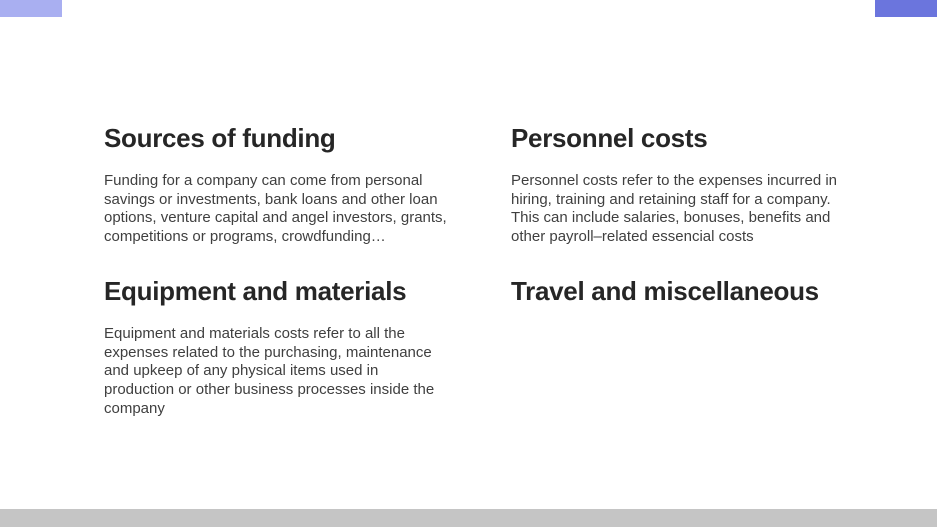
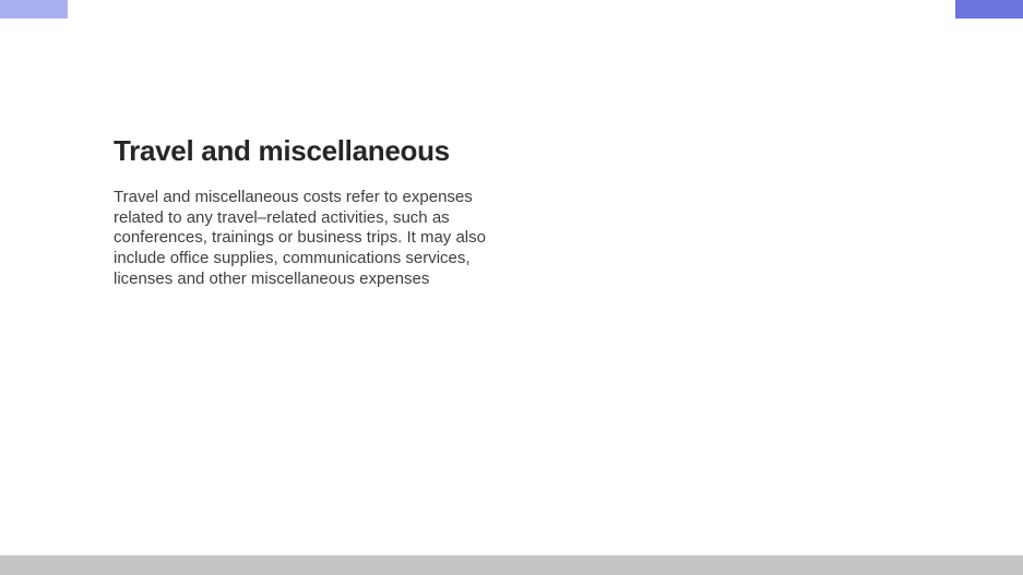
- Sources of funding
- Funding for a company can come from personal savings or investments, bank loans and other loan options, venture capital and angel investors, grants, competitions or programs, crowdfunding…
- Personnel costs
- Personnel costs refer to the expenses incurred in hiring, training and retaining staff for a company. This can include salaries, bonuses, benefits and other payroll–related essencial costs
- Equipment and materials
- Equipment and materials costs refer to all the expenses related to the purchasing, maintenance and upkeep of any physical items used in production or other business processes inside the company
  Travel and miscellaneous
+ Travel and miscellaneous costs refer to expenses related to any travel–related activities, such as conferences, trainings or business trips. It may also include office supplies, communications services, licenses and other miscellaneous expenses
